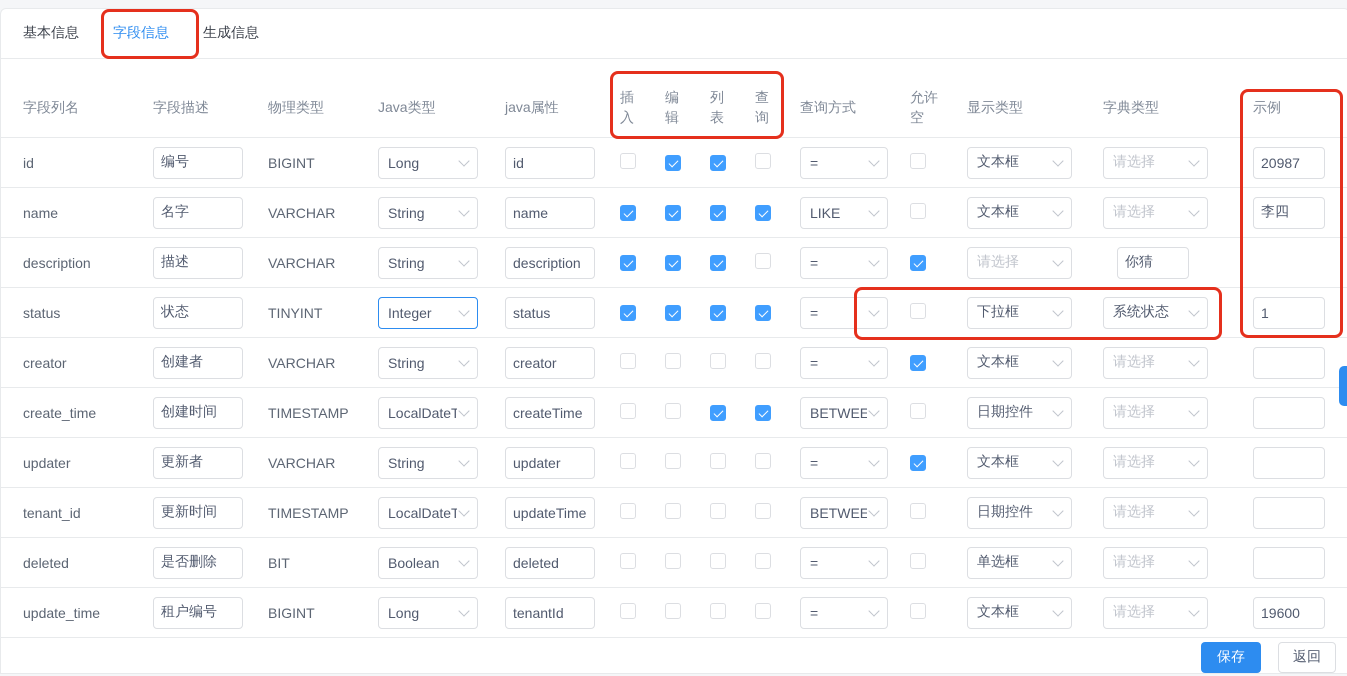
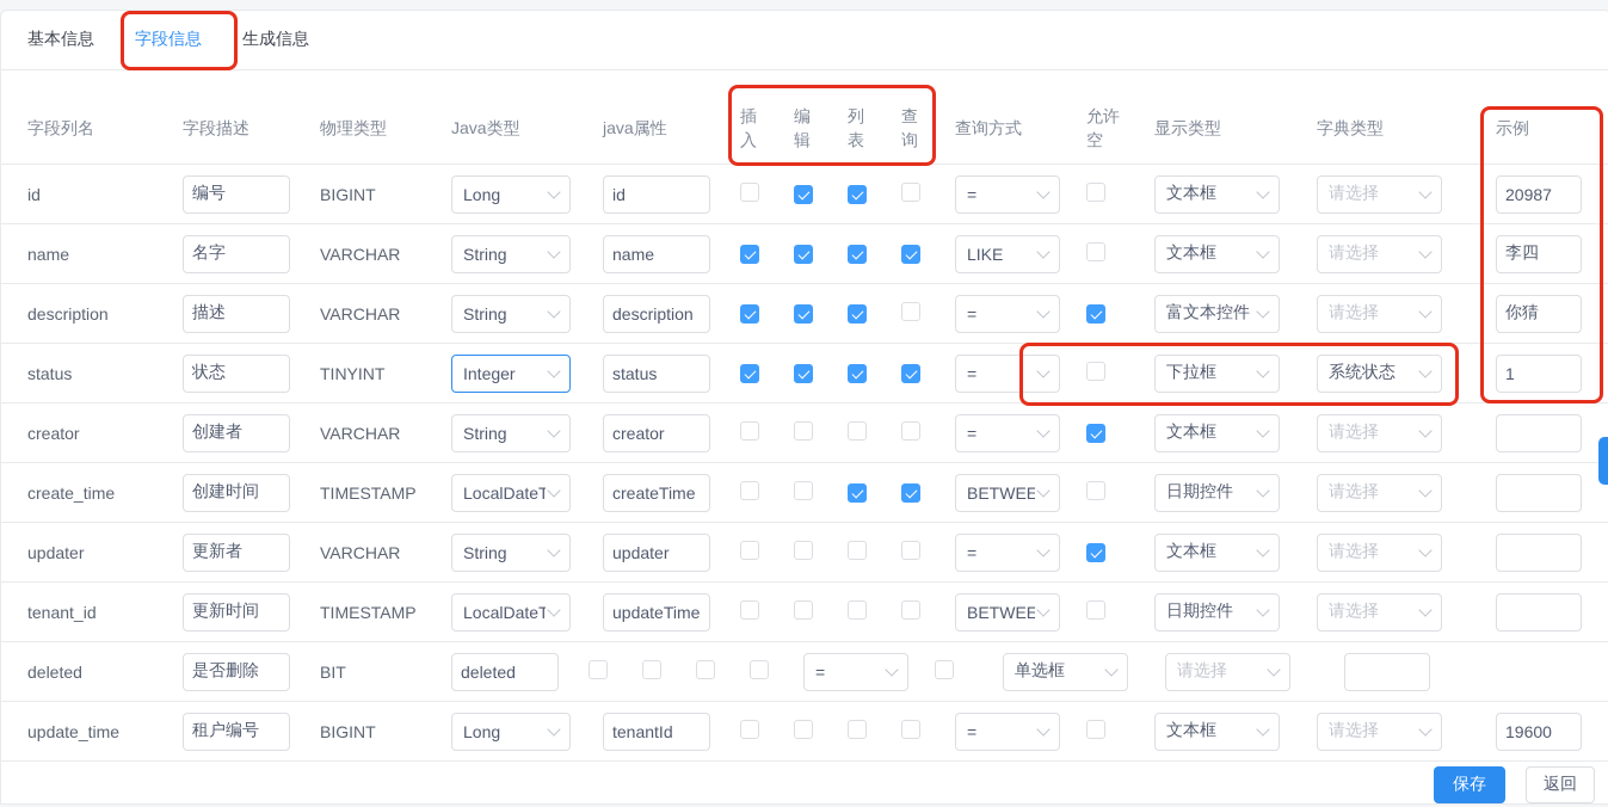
  基本信息
  字段信息
  生成信息
  字段列名
  字段描述
  物理类型
  Java类型
  java属性
  插入
  编辑
  列表
  查询
  查询方式
  允许空
  显示类型
  字典类型
  示例
  id
  编号
  BIGINT
  Long
  id
  =
  文本框
  请选择
  20987
  name
  名字
  VARCHAR
  String
  name
  LIKE
  文本框
  请选择
  李四
  description
  描述
  VARCHAR
  String
  description
  =
+ 富文本控件
  请选择
  你猜
  status
  状态
  TINYINT
  Integer
  status
  =
  下拉框
  系统状态
  1
  creator
  创建者
  VARCHAR
  String
  creator
  =
  文本框
  请选择
  create_time
  创建时间
  TIMESTAMP
  LocalDateT
  createTime
  BETWEE
  日期控件
  请选择
  updater
  更新者
  VARCHAR
  String
  updater
  =
  文本框
  请选择
  tenant_id
  更新时间
  TIMESTAMP
  LocalDateT
  updateTime
  BETWEE
  日期控件
  请选择
  deleted
  是否删除
  BIT
- Boolean
  deleted
  =
  单选框
  请选择
  update_time
  租户编号
  BIGINT
  Long
  tenantId
  =
  文本框
  请选择
  19600
  保存
  返回
